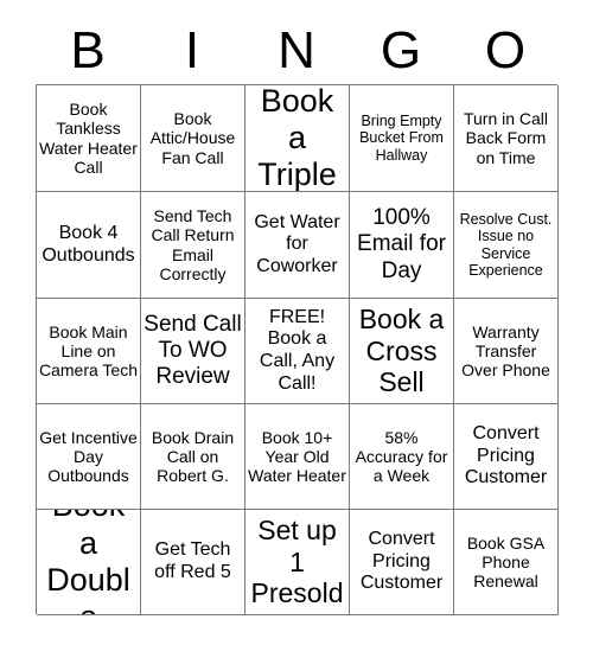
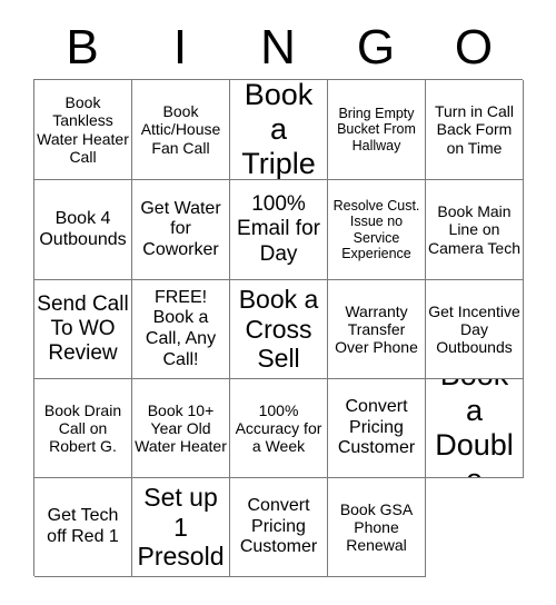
  B
  I
  N
  G
  O
  Book Tankless Water Heater Call
  Book Attic/House Fan Call
  Book a Triple
  Bring Empty Bucket From Hallway
  Turn in Call Back Form on Time
  Book 4 Outbounds
- Send Tech Call Return Email Correctly
  Get Water for Coworker
  100% Email for Day
  Resolve Cust. Issue no Service Experience
  Book Main Line on Camera Tech
  Send Call To WO Review
  FREE! Book a Call, Any Call!
  Book a Cross Sell
  Warranty Transfer Over Phone
  Get Incentive Day Outbounds
  Book Drain Call on Robert G.
  Book 10+ Year Old Water Heater
- 58% Accuracy for a Week
+ 100% Accuracy for a Week
  Convert Pricing Customer
- Get Tech off Red 5
+ Get Tech off Red 1
  Set up 1 Presold
  Convert Pricing Customer
  Book GSA Phone Renewal
